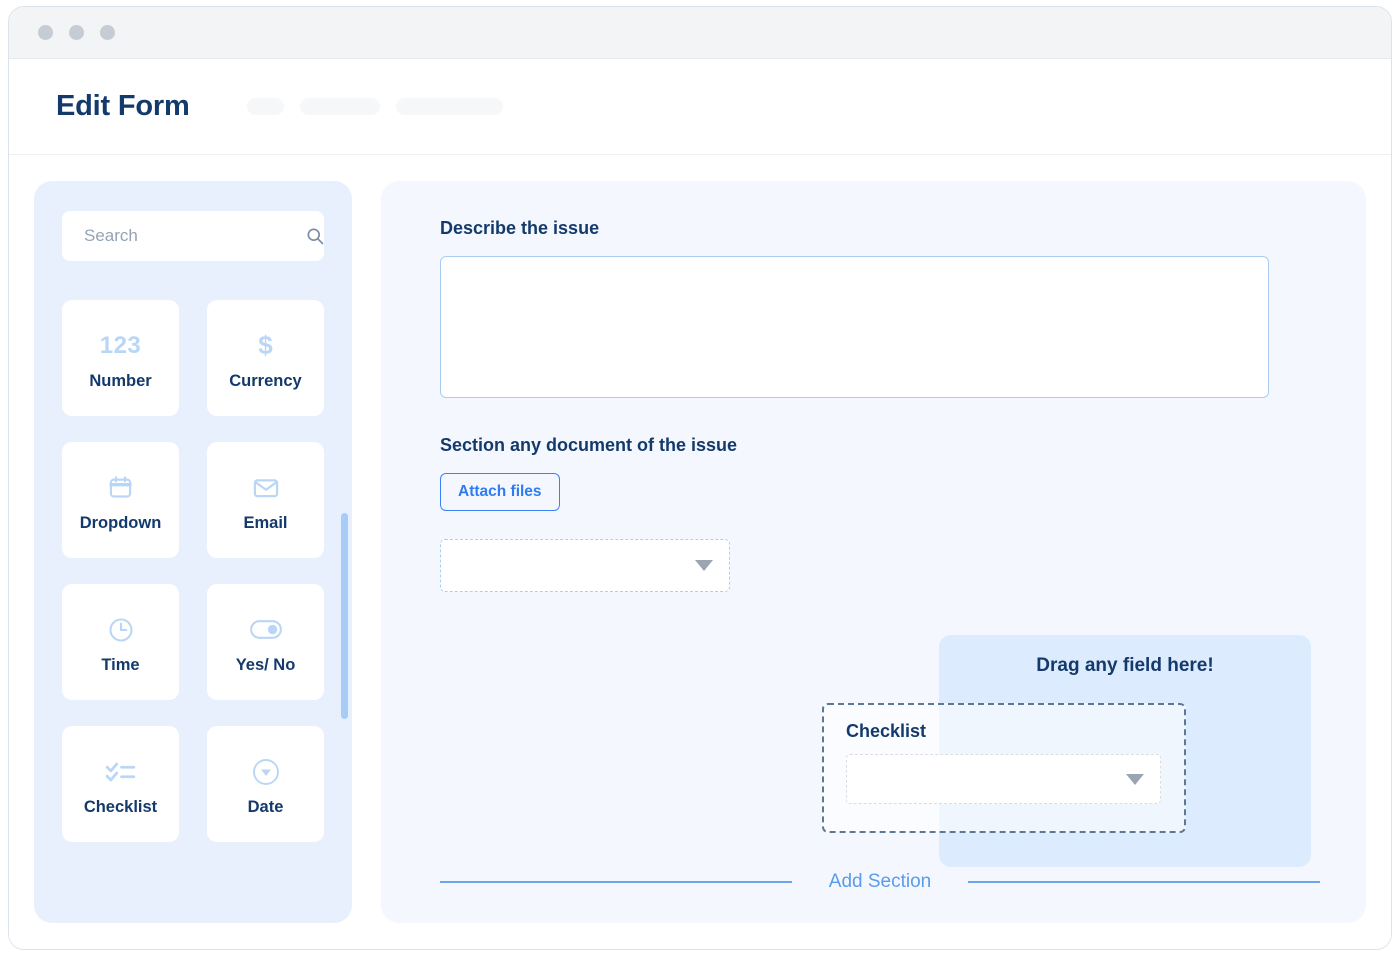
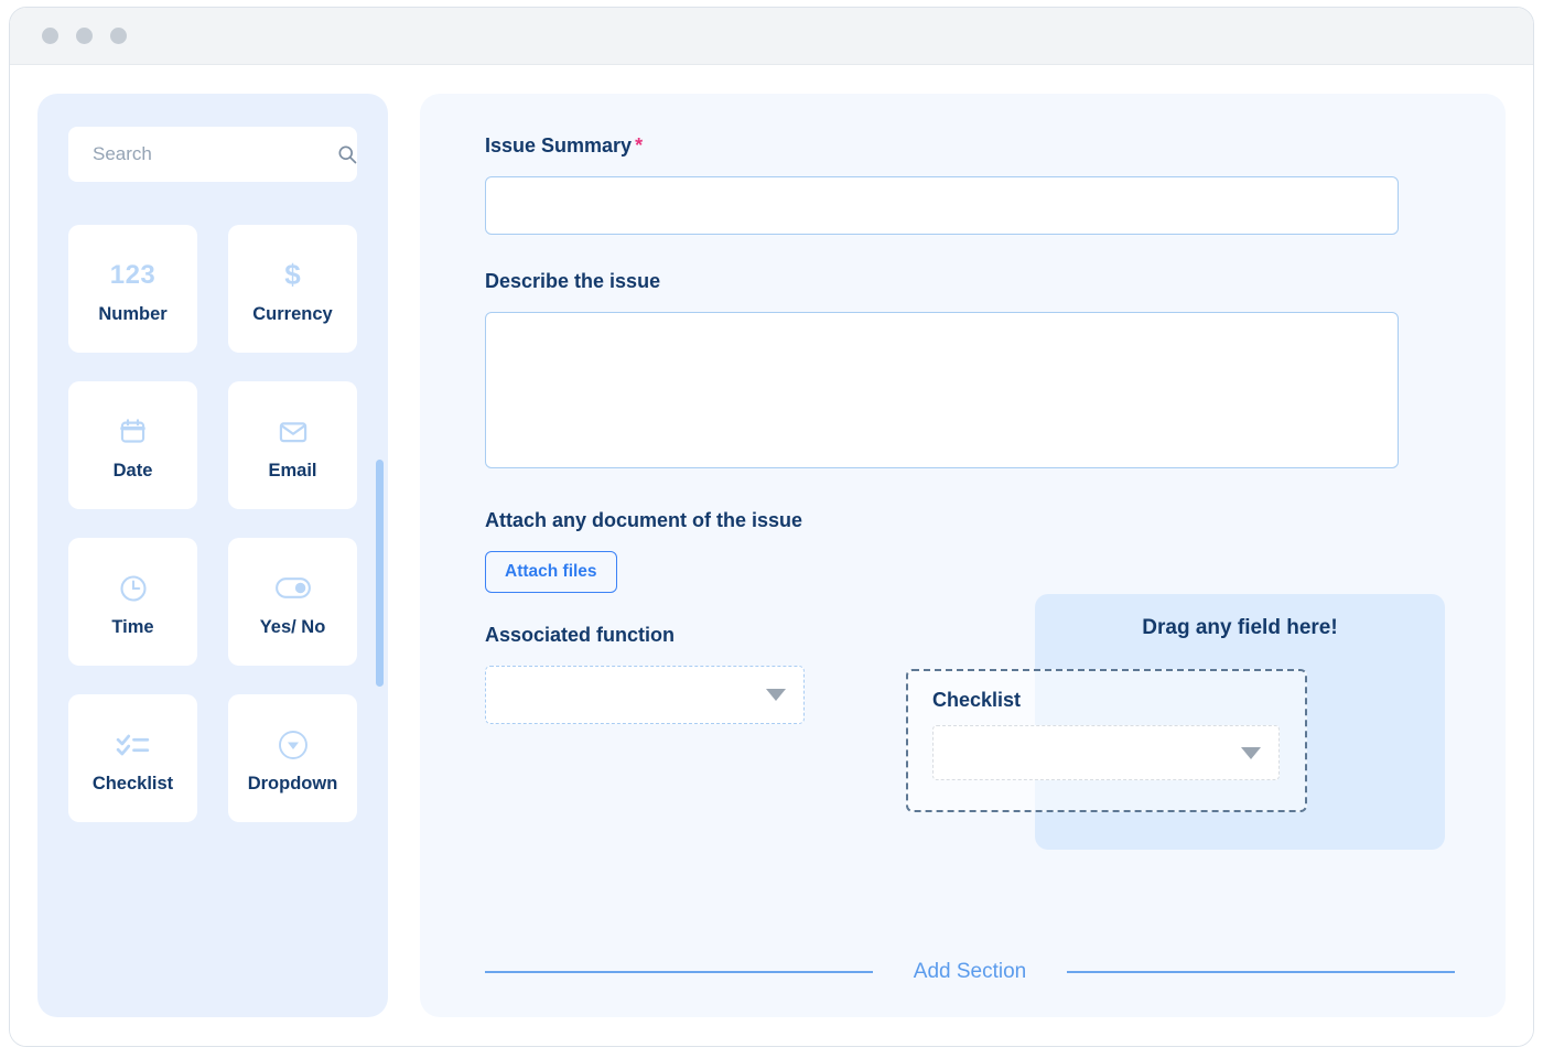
- Edit Form
  Search
  123
  Number
  $
  Currency
- Dropdown
+ Date
  Email
  Time
  Yes/ No
  Checklist
- Date
+ Dropdown
+ Issue Summary *
  Describe the issue
- Section any document of the issue
+ Attach any document of the issue
  Attach files
+ Associated function
  Drag any field here!
  Checklist
  Add Section
